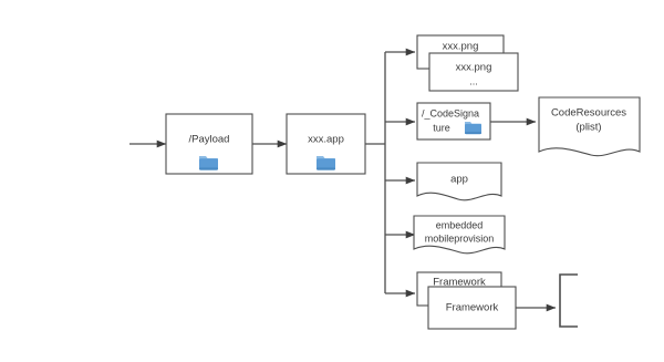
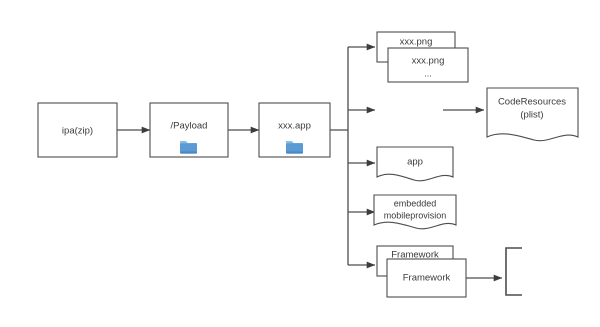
+ ipa(zip)
  /Payload
  xxx.app
  xxx.png
  xxx.png
  ...
- /_CodeSigna
- ture
  CodeResources
  (plist)
  app
  embedded
  mobileprovision
  Framework
  Framework
